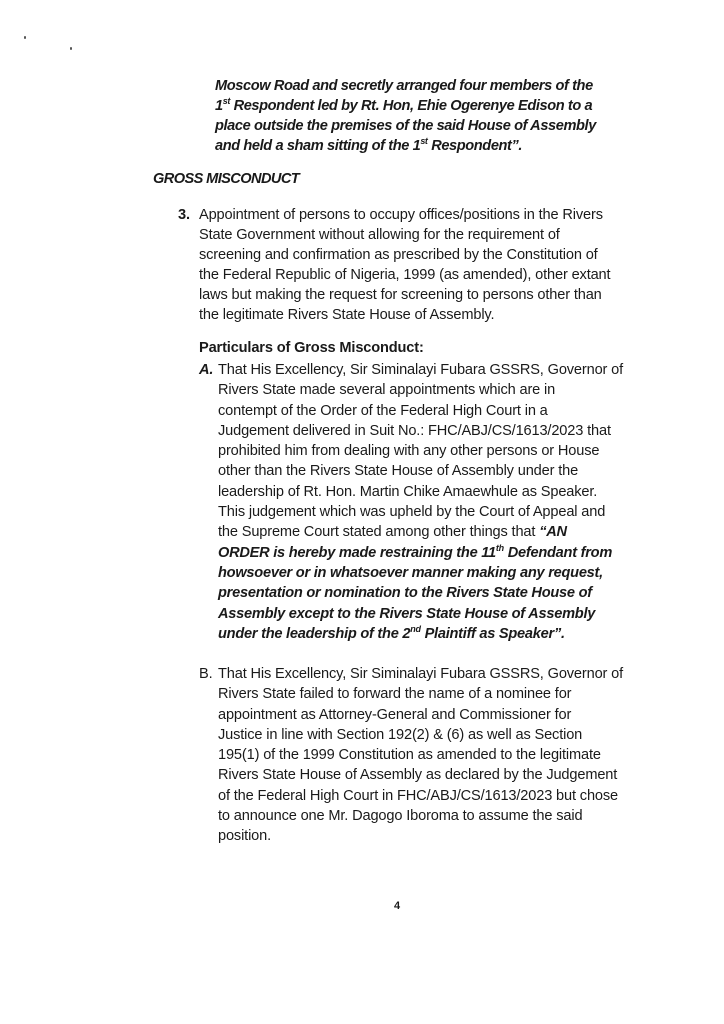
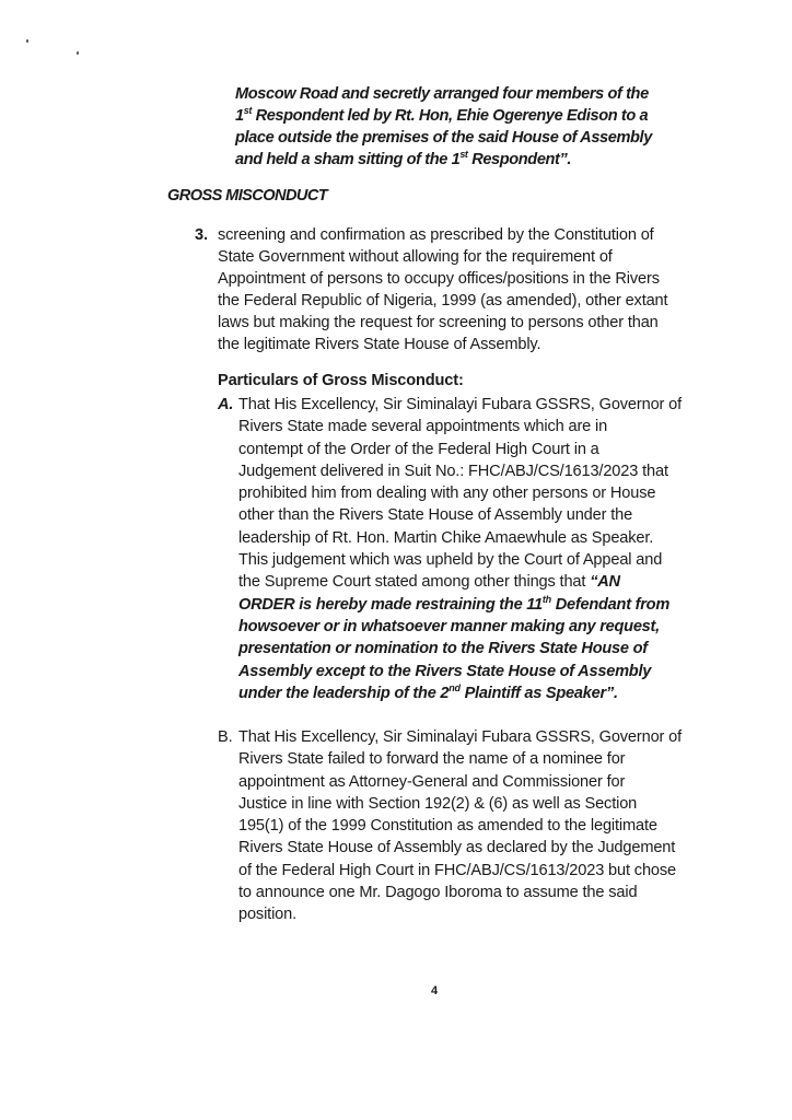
  Moscow Road and secretly arranged four members of the
  1st Respondent led by Rt. Hon, Ehie Ogerenye Edison to a
  place outside the premises of the said House of Assembly
  and held a sham sitting of the 1st Respondent”.
  GROSS MISCONDUCT
  3.
- Appointment of persons to occupy offices/positions in the Rivers
+ screening and confirmation as prescribed by the Constitution of
  State Government without allowing for the requirement of
- screening and confirmation as prescribed by the Constitution of
+ Appointment of persons to occupy offices/positions in the Rivers
  the Federal Republic of Nigeria, 1999 (as amended), other extant
  laws but making the request for screening to persons other than
  the legitimate Rivers State House of Assembly.
  Particulars of Gross Misconduct:
  A.
  That His Excellency, Sir Siminalayi Fubara GSSRS, Governor of
  Rivers State made several appointments which are in
  contempt of the Order of the Federal High Court in a
  Judgement delivered in Suit No.: FHC/ABJ/CS/1613/2023 that
  prohibited him from dealing with any other persons or House
  other than the Rivers State House of Assembly under the
  leadership of Rt. Hon. Martin Chike Amaewhule as Speaker.
  This judgement which was upheld by the Court of Appeal and
  the Supreme Court stated among other things that “AN
  ORDER is hereby made restraining the 11th Defendant from
  howsoever or in whatsoever manner making any request,
  presentation or nomination to the Rivers State House of
  Assembly except to the Rivers State House of Assembly
  under the leadership of the 2nd Plaintiff as Speaker”.
  B.
  That His Excellency, Sir Siminalayi Fubara GSSRS, Governor of
  Rivers State failed to forward the name of a nominee for
  appointment as Attorney-General and Commissioner for
  Justice in line with Section 192(2) & (6) as well as Section
  195(1) of the 1999 Constitution as amended to the legitimate
  Rivers State House of Assembly as declared by the Judgement
  of the Federal High Court in FHC/ABJ/CS/1613/2023 but chose
  to announce one Mr. Dagogo Iboroma to assume the said
  position.
  4
